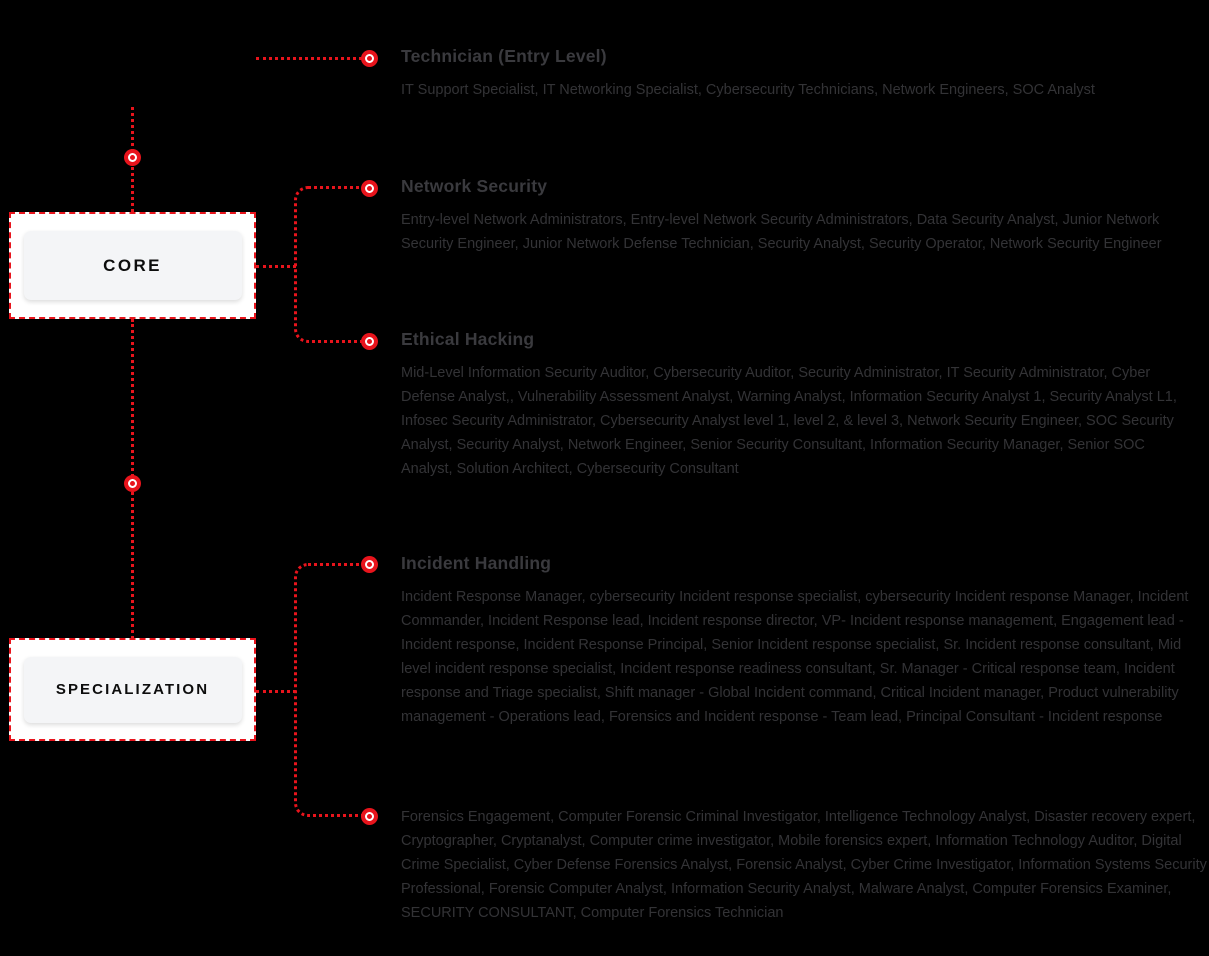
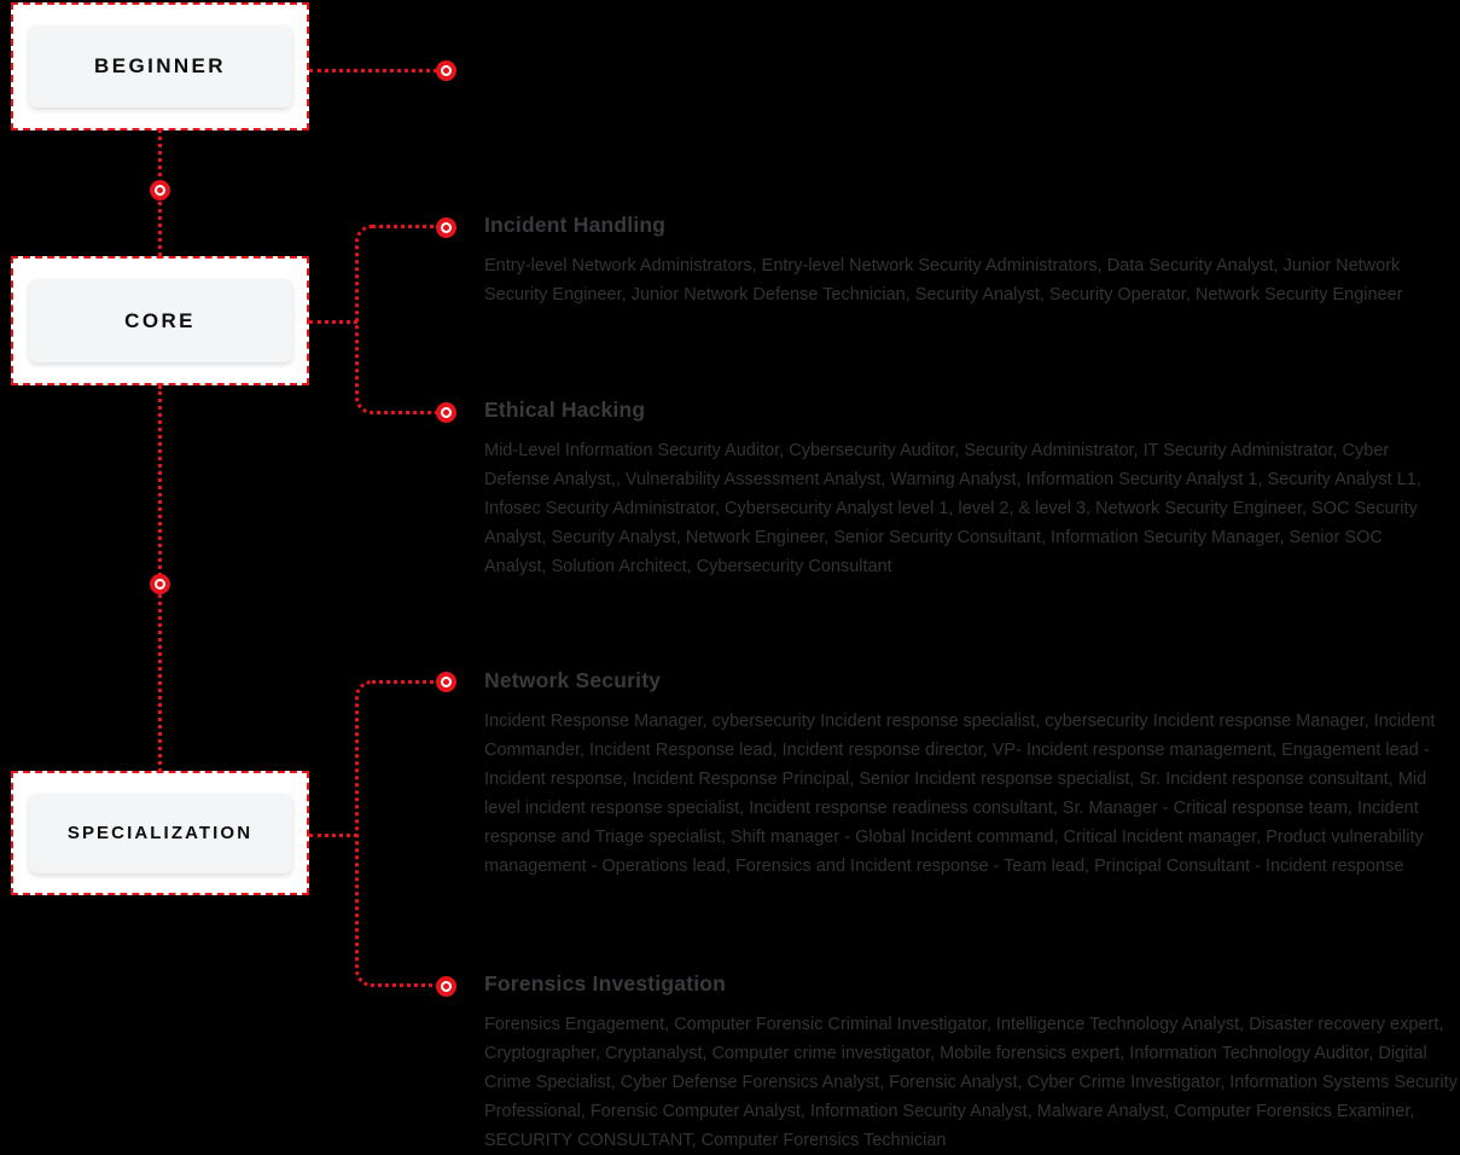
+ BEGINNER
  CORE
  SPECIALIZATION
- Technician (Entry Level)
- IT Support Specialist, IT Networking Specialist, Cybersecurity Technicians, Network Engineers, SOC Analyst
- Network Security
+ Incident Handling
  Entry-level Network Administrators, Entry-level Network Security Administrators, Data Security Analyst, Junior Network Security Engineer, Junior Network Defense Technician, Security Analyst, Security Operator, Network Security Engineer
  Ethical Hacking
  Mid-Level Information Security Auditor, Cybersecurity Auditor, Security Administrator, IT Security Administrator, Cyber Defense Analyst,, Vulnerability Assessment Analyst, Warning Analyst, Information Security Analyst 1, Security Analyst L1, Infosec Security Administrator, Cybersecurity Analyst level 1, level 2, & level 3, Network Security Engineer, SOC Security Analyst, Security Analyst, Network Engineer, Senior Security Consultant, Information Security Manager, Senior SOC Analyst, Solution Architect, Cybersecurity Consultant
- Incident Handling
+ Network Security
  Incident Response Manager, cybersecurity Incident response specialist, cybersecurity Incident response Manager, Incident Commander, Incident Response lead, Incident response director, VP- Incident response management, Engagement lead - Incident response, Incident Response Principal, Senior Incident response specialist, Sr. Incident response consultant, Mid level incident response specialist, Incident response readiness consultant, Sr. Manager - Critical response team, Incident response and Triage specialist, Shift manager - Global Incident command, Critical Incident manager, Product vulnerability management - Operations lead, Forensics and Incident response - Team lead, Principal Consultant - Incident response
+ Forensics Investigation
  Forensics Engagement, Computer Forensic Criminal Investigator, Intelligence Technology Analyst, Disaster recovery expert, Cryptographer, Cryptanalyst, Computer crime investigator, Mobile forensics expert, Information Technology Auditor, Digital Crime Specialist, Cyber Defense Forensics Analyst, Forensic Analyst, Cyber Crime Investigator, Information Systems Security Professional, Forensic Computer Analyst, Information Security Analyst, Malware Analyst, Computer Forensics Examiner, SECURITY CONSULTANT, Computer Forensics Technician
